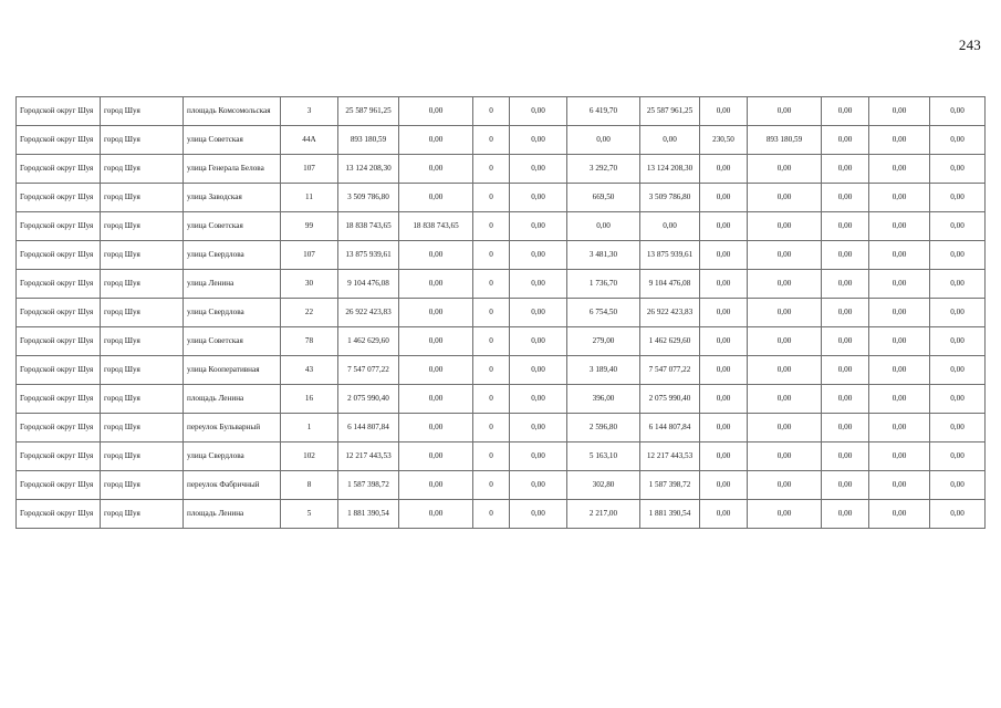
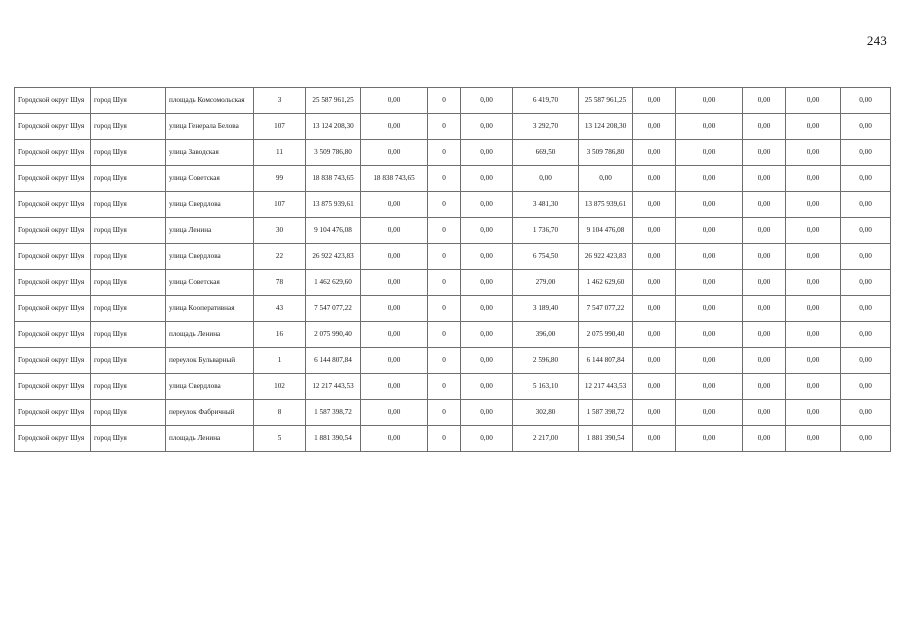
  243
  Городской округ Шуя	город Шуя	площадь Комсомольская	3	25 587 961,25	0,00	0	0,00	6 419,70	25 587 961,25	0,00	0,00	0,00	0,00	0,00
- Городской округ Шуя	город Шуя	улица Советская	44А	893 180,59	0,00	0	0,00	0,00	0,00	230,50	893 180,59	0,00	0,00	0,00
  Городской округ Шуя	город Шуя	улица Генерала Белова	107	13 124 208,30	0,00	0	0,00	3 292,70	13 124 208,30	0,00	0,00	0,00	0,00	0,00
  Городской округ Шуя	город Шуя	улица Заводская	11	3 509 786,80	0,00	0	0,00	669,50	3 509 786,80	0,00	0,00	0,00	0,00	0,00
  Городской округ Шуя	город Шуя	улица Советская	99	18 838 743,65	18 838 743,65	0	0,00	0,00	0,00	0,00	0,00	0,00	0,00	0,00
  Городской округ Шуя	город Шуя	улица Свердлова	107	13 875 939,61	0,00	0	0,00	3 481,30	13 875 939,61	0,00	0,00	0,00	0,00	0,00
  Городской округ Шуя	город Шуя	улица Ленина	30	9 104 476,08	0,00	0	0,00	1 736,70	9 104 476,08	0,00	0,00	0,00	0,00	0,00
  Городской округ Шуя	город Шуя	улица Свердлова	22	26 922 423,83	0,00	0	0,00	6 754,50	26 922 423,83	0,00	0,00	0,00	0,00	0,00
  Городской округ Шуя	город Шуя	улица Советская	78	1 462 629,60	0,00	0	0,00	279,00	1 462 629,60	0,00	0,00	0,00	0,00	0,00
  Городской округ Шуя	город Шуя	улица Кооперативная	43	7 547 077,22	0,00	0	0,00	3 189,40	7 547 077,22	0,00	0,00	0,00	0,00	0,00
  Городской округ Шуя	город Шуя	площадь Ленина	16	2 075 990,40	0,00	0	0,00	396,00	2 075 990,40	0,00	0,00	0,00	0,00	0,00
  Городской округ Шуя	город Шуя	переулок Бульварный	1	6 144 807,84	0,00	0	0,00	2 596,80	6 144 807,84	0,00	0,00	0,00	0,00	0,00
  Городской округ Шуя	город Шуя	улица Свердлова	102	12 217 443,53	0,00	0	0,00	5 163,10	12 217 443,53	0,00	0,00	0,00	0,00	0,00
  Городской округ Шуя	город Шуя	переулок Фабричный	8	1 587 398,72	0,00	0	0,00	302,80	1 587 398,72	0,00	0,00	0,00	0,00	0,00
  Городской округ Шуя	город Шуя	площадь Ленина	5	1 881 390,54	0,00	0	0,00	2 217,00	1 881 390,54	0,00	0,00	0,00	0,00	0,00
